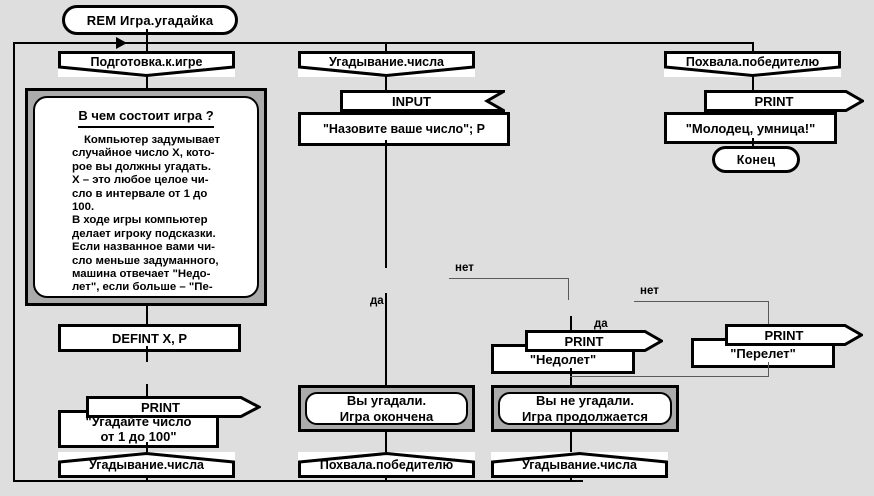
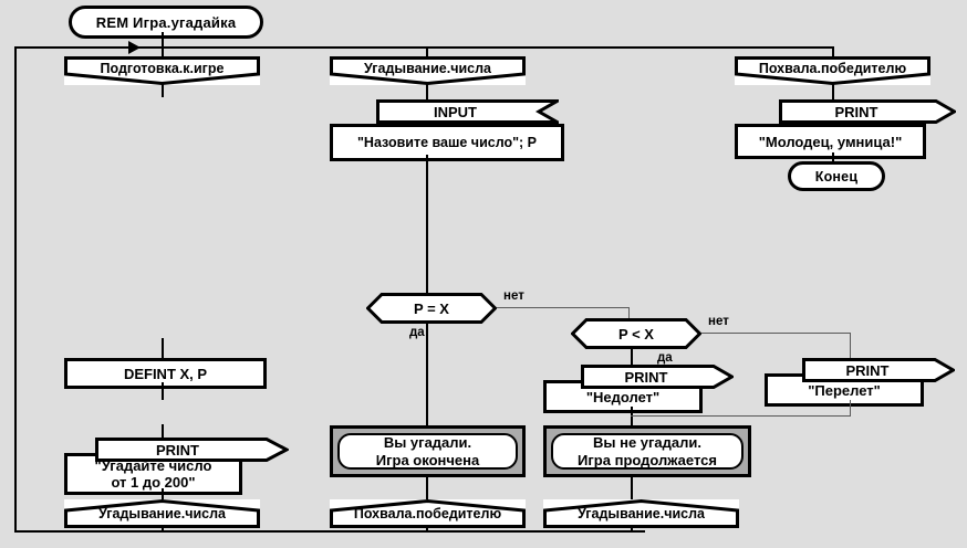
  REM Игра.угадайка
  Подготовка.к.игре
- В чем состоит игра ?
- Компьютер задумывает
- случайное число X, кото-
- рое вы должны угадать.
- X – это любое целое чи-
- сло в интервале от 1 до
- 100.
- В ходе игры компьютер
- делает игроку подсказки.
- Если названное вами чи-
- сло меньше задуманного,
- машина отвечает "Недо-
- лет", если больше – "Пе-
  DEFINT X, P
  PRINT
  "Угадайте число
- от 1 до 100"
+ от 1 до 200"
  Угадывание.числа
  Угадывание.числа
  INPUT
  "Назовите ваше число"; P
+ P = X
  нет
  да
  Вы угадали.
  Игра окончена
  Похвала.победителю
+ P < X
  нет
  да
  PRINT
  "Недолет"
  PRINT
  "Перелет"
  Вы не угадали.
  Игра продолжается
  Угадывание.числа
  Похвала.победителю
  PRINT
  "Молодец, умница!"
  Конец
